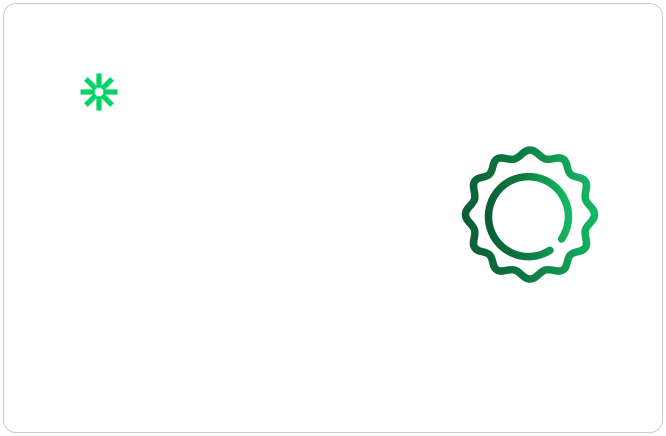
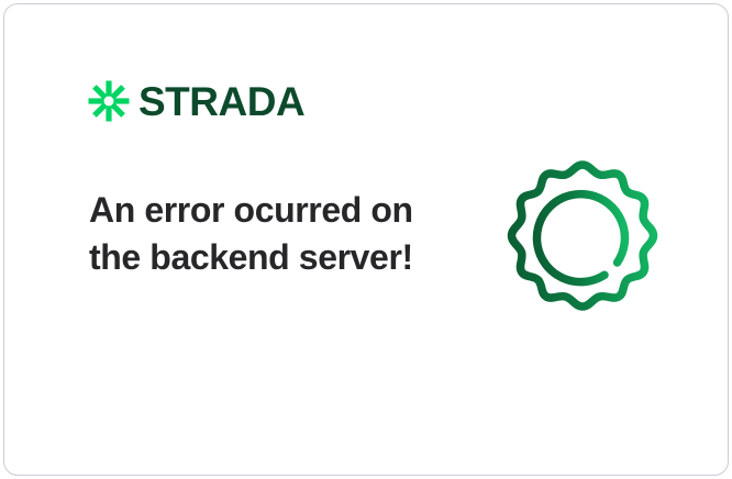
+ STRADA
+ An error ocurred on the backend server!
